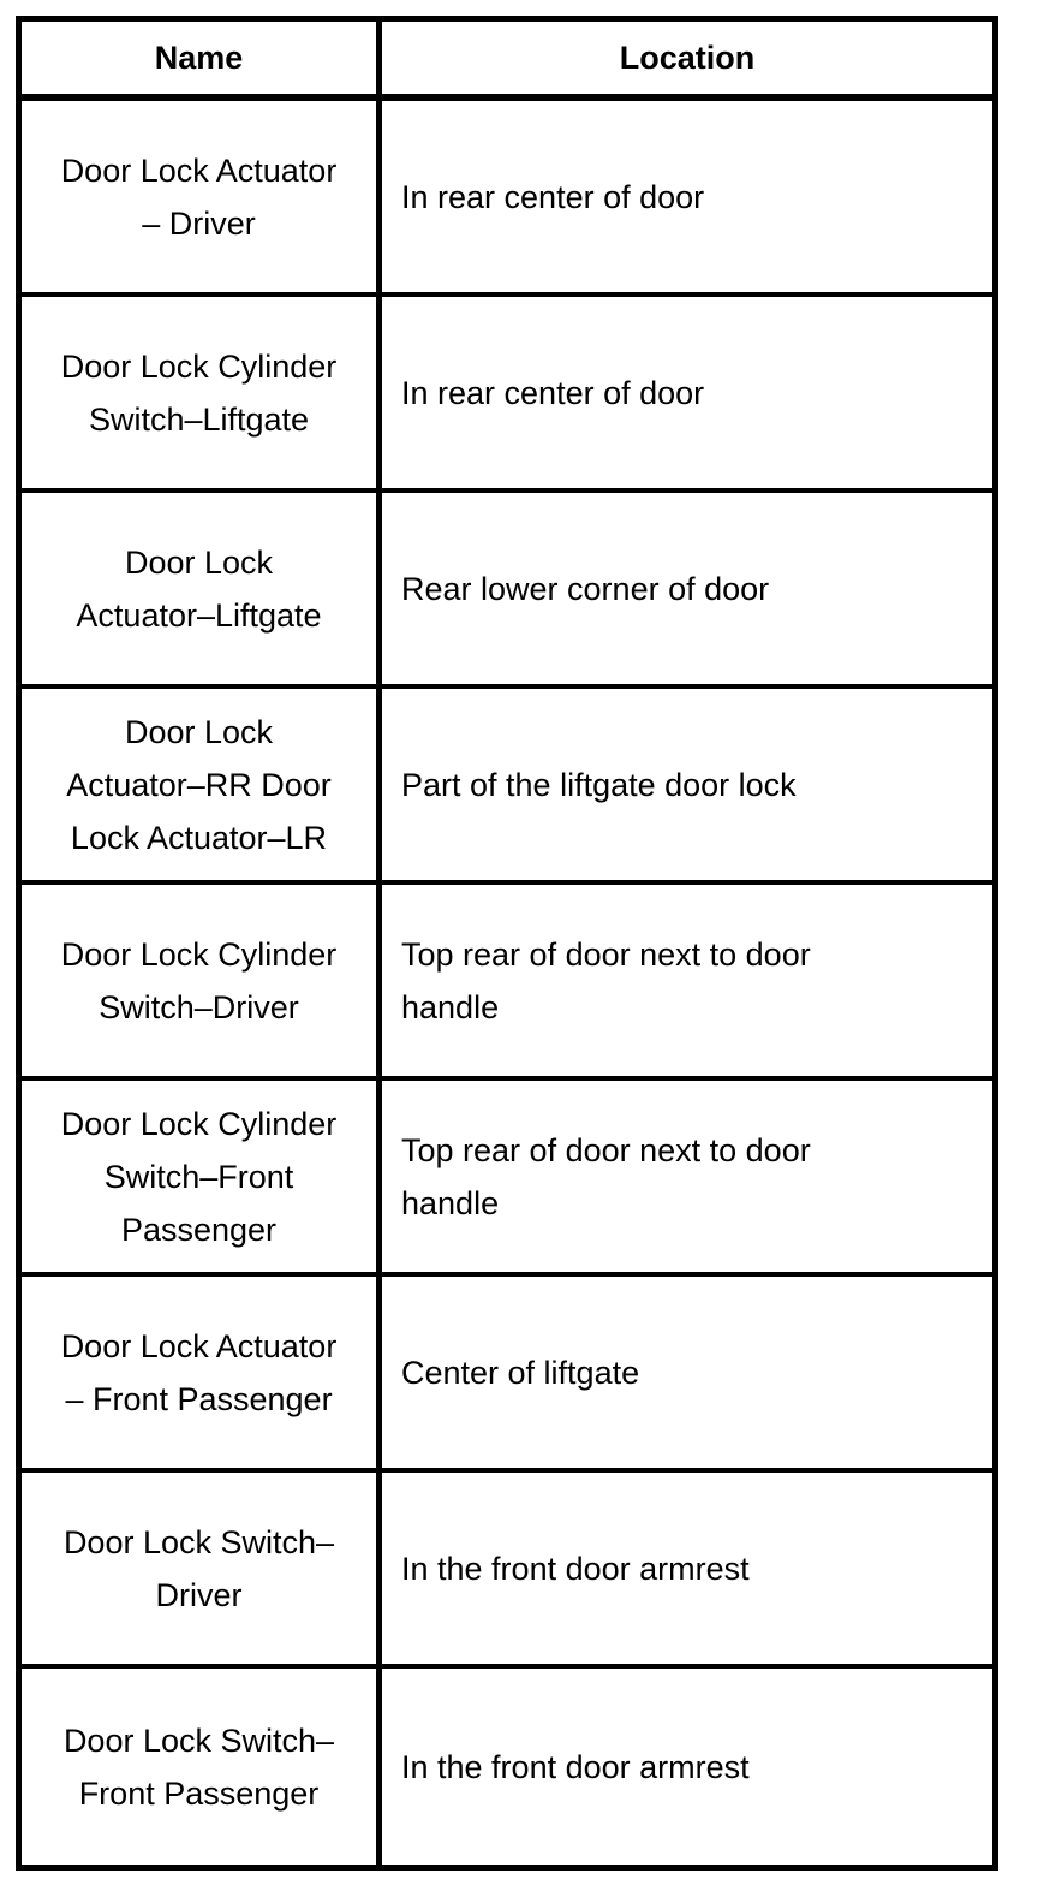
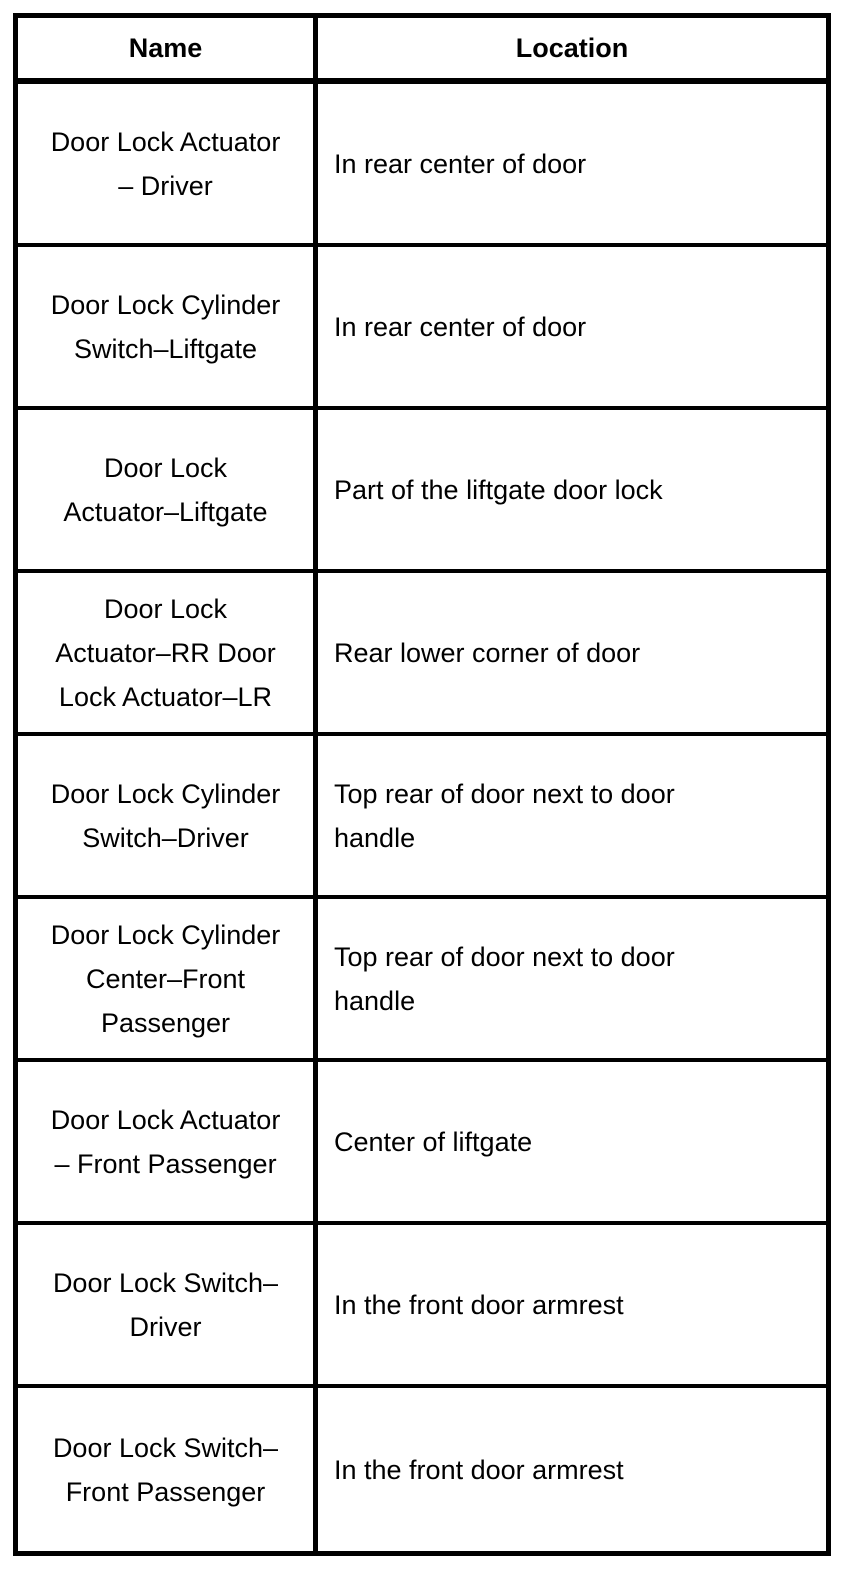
  Name
  Location
  Door Lock Actuator – Driver
  In rear center of door
  Door Lock Cylinder Switch–Liftgate
  In rear center of door
  Door Lock Actuator–Liftgate
- Rear lower corner of door
+ Part of the liftgate door lock
  Door Lock Actuator–RR Door Lock Actuator–LR
- Part of the liftgate door lock
+ Rear lower corner of door
  Door Lock Cylinder Switch–Driver
  Top rear of door next to door handle
- Door Lock Cylinder Switch–Front Passenger
+ Door Lock Cylinder Center–Front Passenger
  Top rear of door next to door handle
  Door Lock Actuator – Front Passenger
  Center of liftgate
  Door Lock Switch–Driver
  In the front door armrest
  Door Lock Switch–Front Passenger
  In the front door armrest
